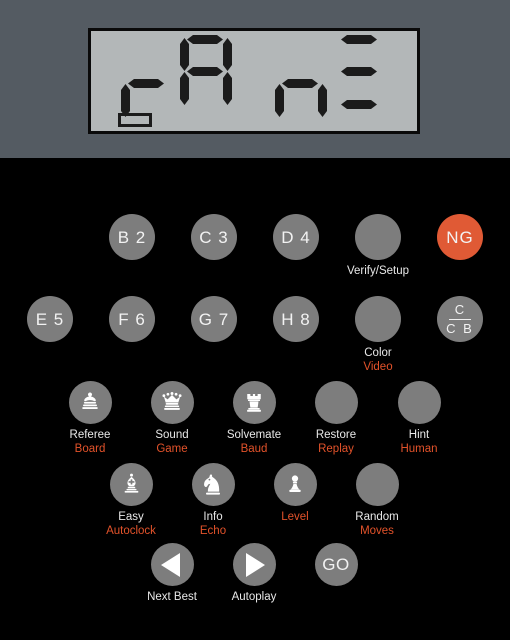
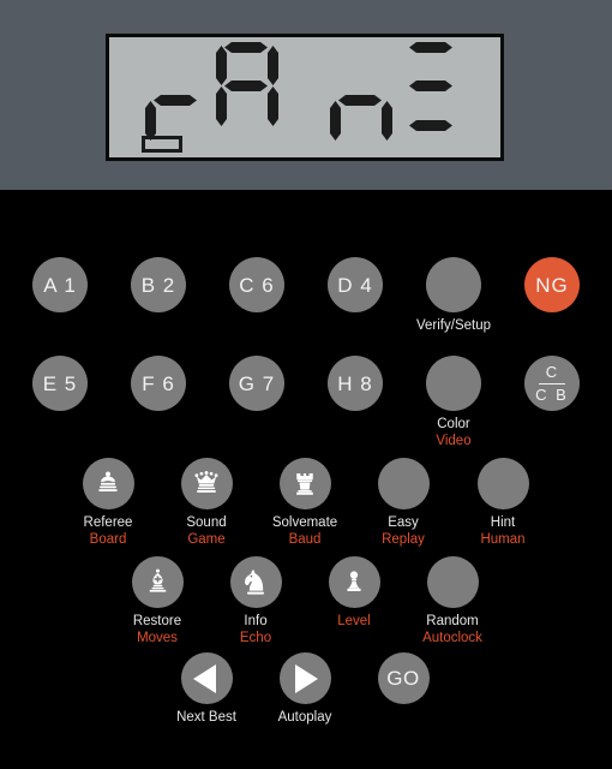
+ A 1
  B 2
- C 3
+ C 6
  D 4
  Verify/Setup
  NG
  E 5
  F 6
  G 7
  H 8
  Color
  Video
  C
  C B
  Referee
  Board
  Sound
  Game
  Solvemate
  Baud
- Restore
+ Easy
  Replay
  Hint
  Human
- Easy
+ Restore
- Autoclock
+ Moves
  Info
  Echo
  Level
  Random
- Moves
+ Autoclock
  Next Best
  Autoplay
  GO
